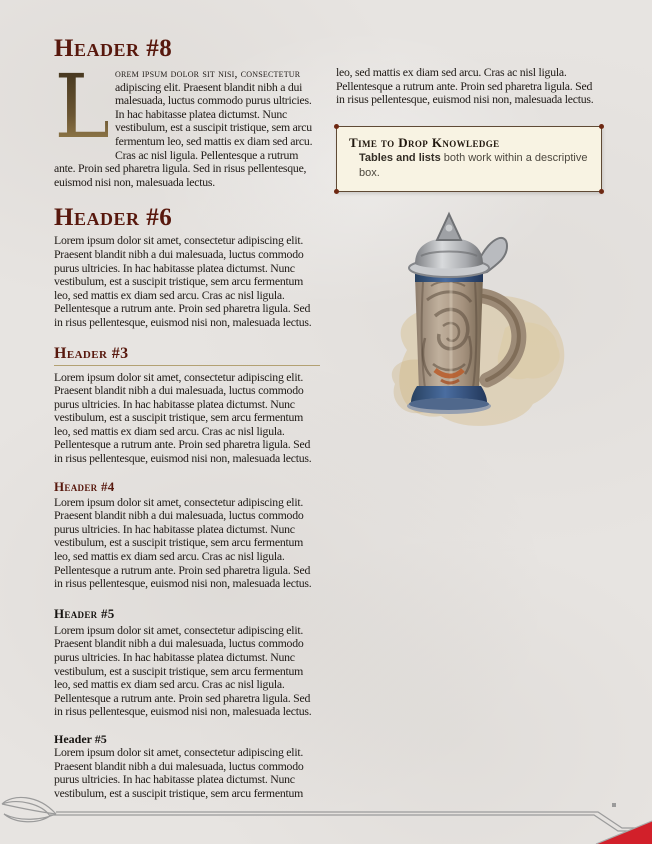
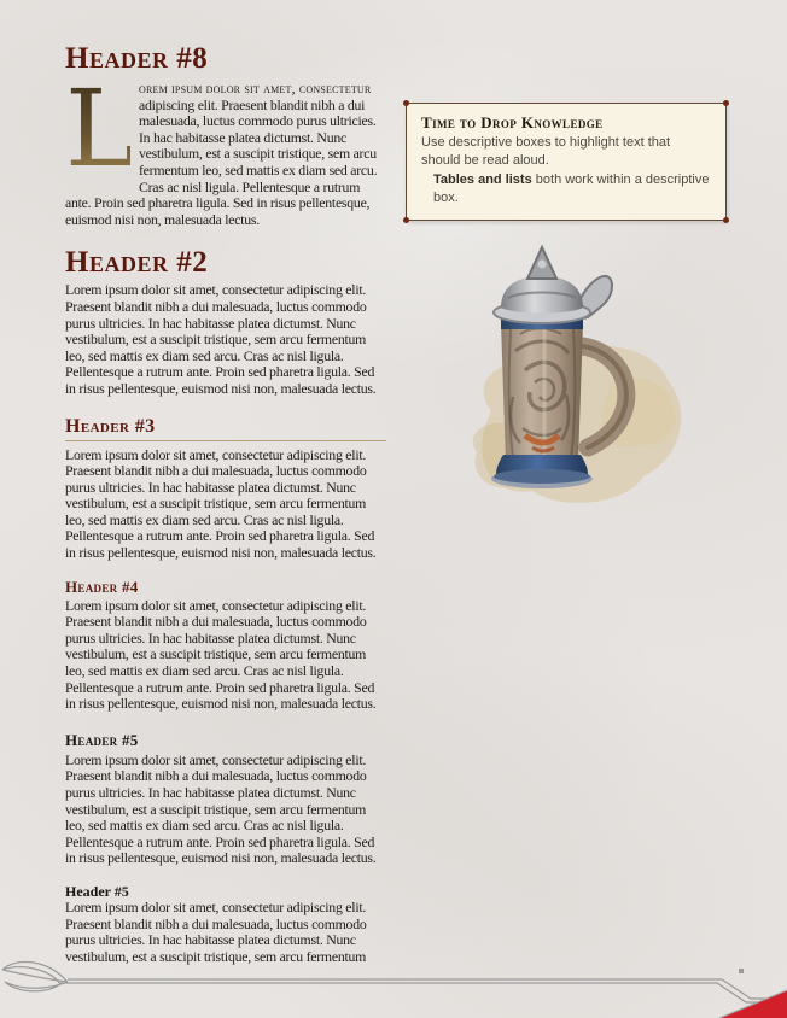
  Header #8
  L
- orem ipsum dolor sit nisi, consectetur adipiscing elit. Praesent blandit nibh a dui malesuada, luctus commodo purus ultricies. In hac habitasse platea dictumst. Nunc vestibulum, est a suscipit tristique, sem arcu fermentum leo, sed mattis ex diam sed arcu. Cras ac nisl ligula. Pellentesque a rutrum ante. Proin sed pharetra ligula. Sed in risus pellentesque, euismod nisi non, malesuada lectus.
+ orem ipsum dolor sit amet, consectetur adipiscing elit. Praesent blandit nibh a dui malesuada, luctus commodo purus ultricies. In hac habitasse platea dictumst. Nunc vestibulum, est a suscipit tristique, sem arcu fermentum leo, sed mattis ex diam sed arcu. Cras ac nisl ligula. Pellentesque a rutrum ante. Proin sed pharetra ligula. Sed in risus pellentesque, euismod nisi non, malesuada lectus.
- Header #6
+ Header #2
  Lorem ipsum dolor sit amet, consectetur adipiscing elit. Praesent blandit nibh a dui malesuada, luctus commodo purus ultricies. In hac habitasse platea dictumst. Nunc vestibulum, est a suscipit tristique, sem arcu fermentum leo, sed mattis ex diam sed arcu. Cras ac nisl ligula. Pellentesque a rutrum ante. Proin sed pharetra ligula. Sed in risus pellentesque, euismod nisi non, malesuada lectus.
  Header #3
  Lorem ipsum dolor sit amet, consectetur adipiscing elit. Praesent blandit nibh a dui malesuada, luctus commodo purus ultricies. In hac habitasse platea dictumst. Nunc vestibulum, est a suscipit tristique, sem arcu fermentum leo, sed mattis ex diam sed arcu. Cras ac nisl ligula. Pellentesque a rutrum ante. Proin sed pharetra ligula. Sed in risus pellentesque, euismod nisi non, malesuada lectus.
  Header #4
  Lorem ipsum dolor sit amet, consectetur adipiscing elit. Praesent blandit nibh a dui malesuada, luctus commodo purus ultricies. In hac habitasse platea dictumst. Nunc vestibulum, est a suscipit tristique, sem arcu fermentum leo, sed mattis ex diam sed arcu. Cras ac nisl ligula. Pellentesque a rutrum ante. Proin sed pharetra ligula. Sed in risus pellentesque, euismod nisi non, malesuada lectus.
  Header #5
  Lorem ipsum dolor sit amet, consectetur adipiscing elit. Praesent blandit nibh a dui malesuada, luctus commodo purus ultricies. In hac habitasse platea dictumst. Nunc vestibulum, est a suscipit tristique, sem arcu fermentum leo, sed mattis ex diam sed arcu. Cras ac nisl ligula. Pellentesque a rutrum ante. Proin sed pharetra ligula. Sed in risus pellentesque, euismod nisi non, malesuada lectus.
  Header #5
  Lorem ipsum dolor sit amet, consectetur adipiscing elit. Praesent blandit nibh a dui malesuada, luctus commodo purus ultricies. In hac habitasse platea dictumst. Nunc vestibulum, est a suscipit tristique, sem arcu fermentum
- leo, sed mattis ex diam sed arcu. Cras ac nisl ligula. Pellentesque a rutrum ante. Proin sed pharetra ligula. Sed in risus pellentesque, euismod nisi non, malesuada lectus.
  Time to Drop Knowledge
+ Use descriptive boxes to highlight text that should be read aloud.
  Tables and lists both work within a descriptive box.
